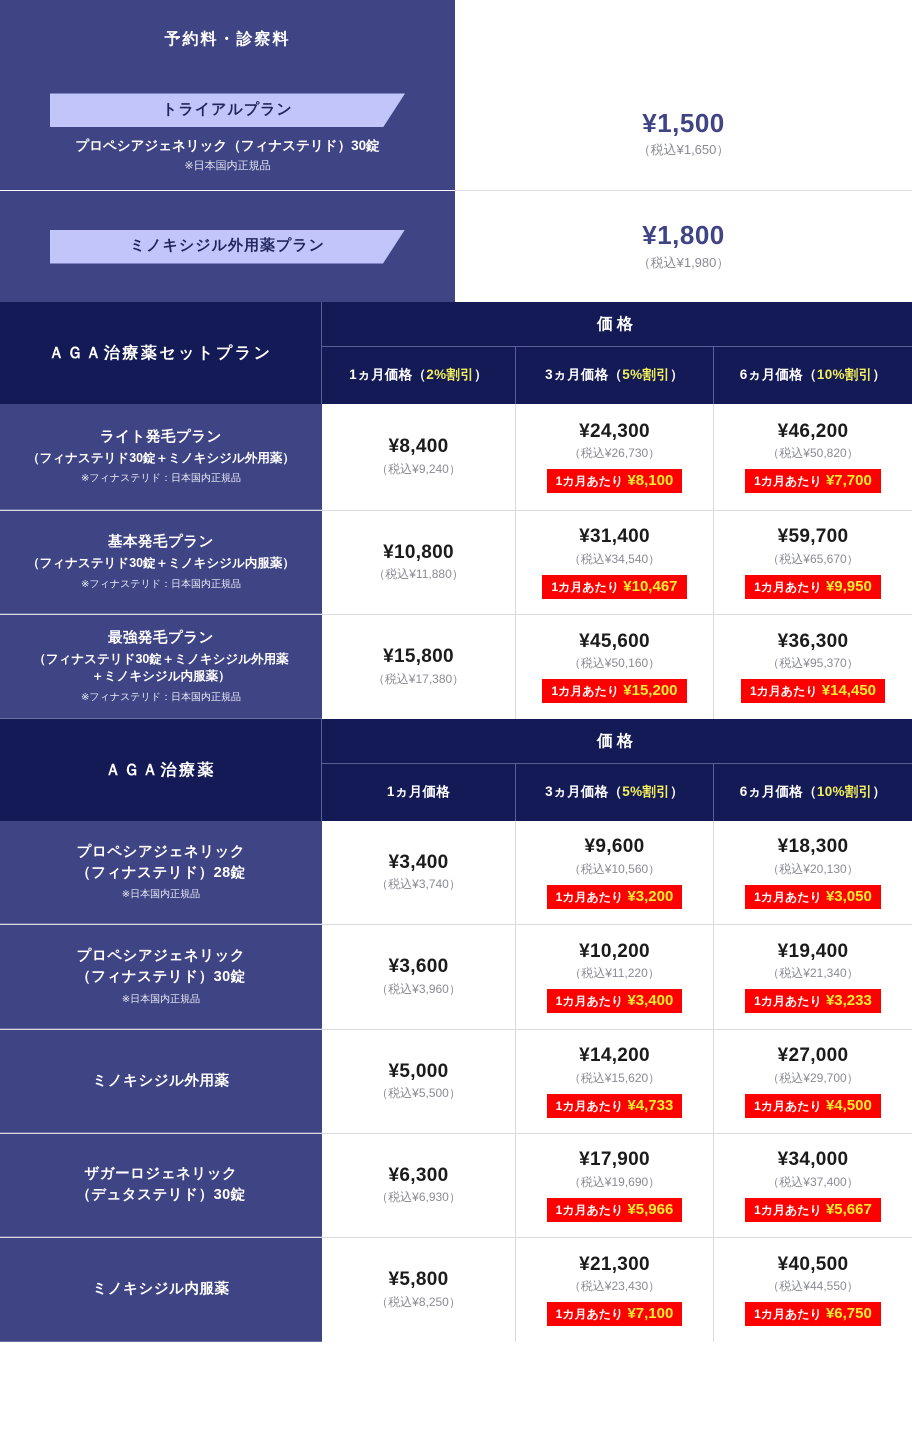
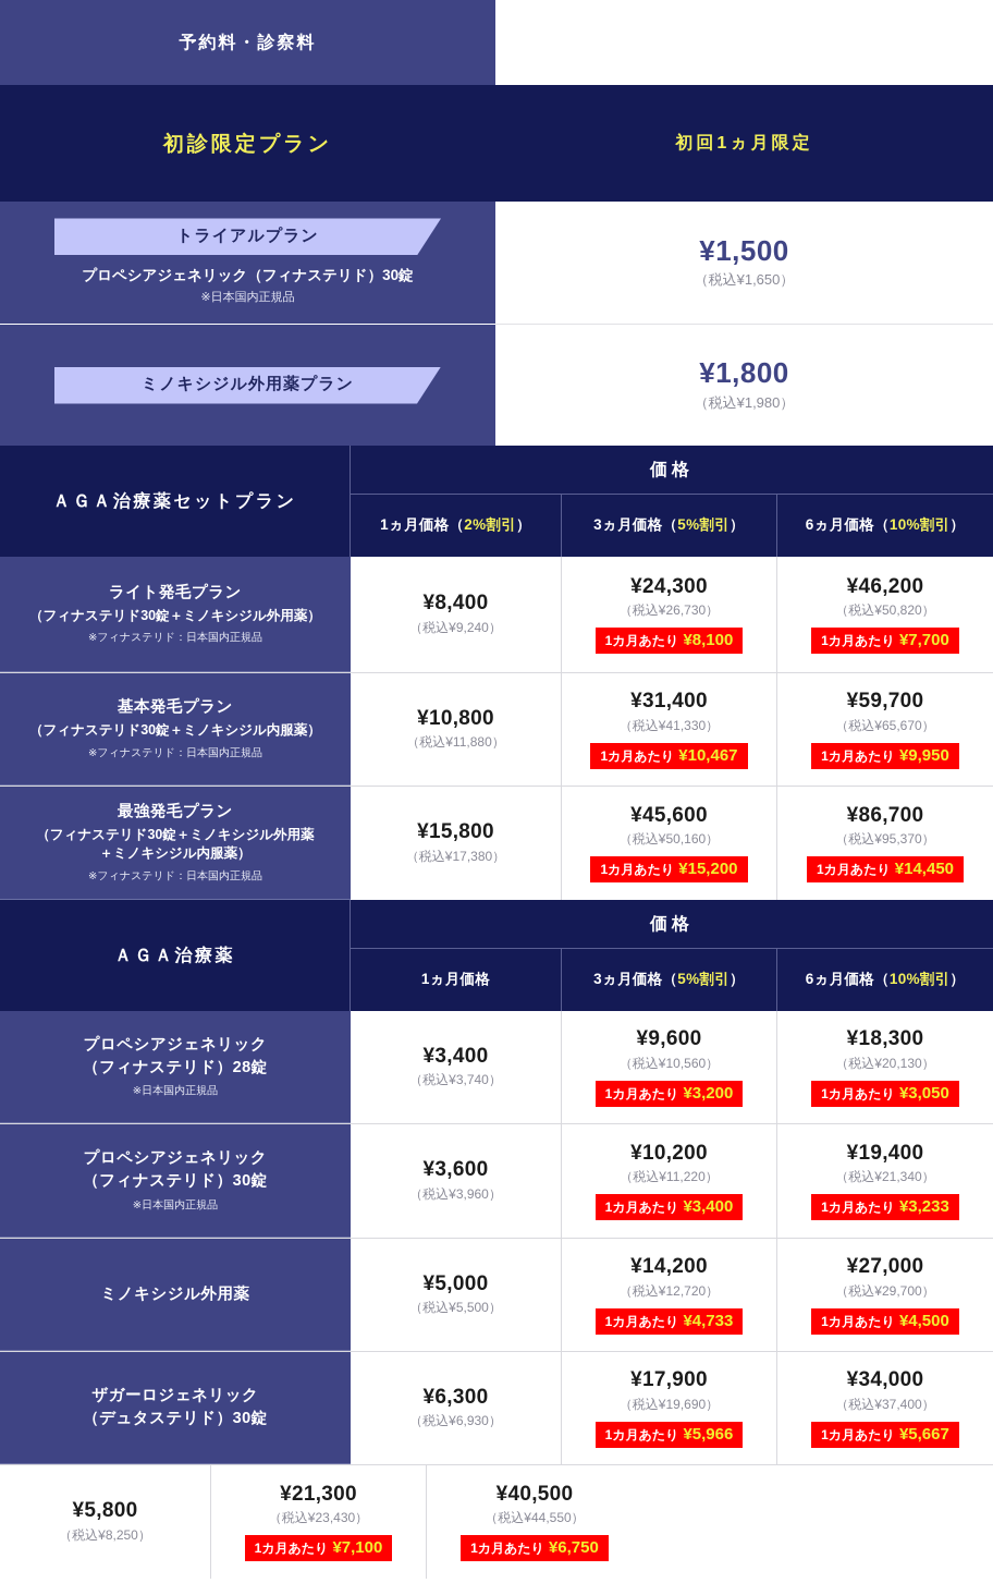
  予約料・診察料
+ 初診限定プラン
+ 初回1ヵ月限定
  トライアルプラン
  プロペシアジェネリック（フィナステリド）30錠
  ※日本国内正規品
  ¥1,500
  （税込¥1,650）
  ミノキシジル外用薬プラン
  ¥1,800
  （税込¥1,980）
  ＡＧＡ治療薬セットプラン
  価格
  1ヵ月価格（
  2%割引
  ）
  3ヵ月価格（
  5%割引
  ）
  6ヵ月価格（
  10%割引
  ）
  ライト発毛プラン
  （フィナステリド30錠＋ミノキシジル外用薬）
  ※フィナステリド：日本国内正規品
  ¥8,400
  （税込¥9,240）
  ¥24,300
  （税込¥26,730）
  1カ月あたり
  ¥8,100
  ¥46,200
  （税込¥50,820）
  1カ月あたり
  ¥7,700
  基本発毛プラン
  （フィナステリド30錠＋ミノキシジル内服薬）
  ※フィナステリド：日本国内正規品
  ¥10,800
  （税込¥11,880）
  ¥31,400
- （税込¥34,540）
+ （税込¥41,330）
  1カ月あたり
  ¥10,467
  ¥59,700
  （税込¥65,670）
  1カ月あたり
  ¥9,950
  最強発毛プラン
  （フィナステリド30錠＋ミノキシジル外用薬
  ＋ミノキシジル内服薬）
  ※フィナステリド：日本国内正規品
  ¥15,800
  （税込¥17,380）
  ¥45,600
  （税込¥50,160）
  1カ月あたり
  ¥15,200
- ¥36,300
+ ¥86,700
  （税込¥95,370）
  1カ月あたり
  ¥14,450
  ＡＧＡ治療薬
  価格
  1ヵ月価格
  3ヵ月価格（
  5%割引
  ）
  6ヵ月価格（
  10%割引
  ）
  プロペシアジェネリック
  （フィナステリド）28錠
  ※日本国内正規品
  ¥3,400
  （税込¥3,740）
  ¥9,600
  （税込¥10,560）
  1カ月あたり
  ¥3,200
  ¥18,300
  （税込¥20,130）
  1カ月あたり
  ¥3,050
  プロペシアジェネリック
  （フィナステリド）30錠
  ※日本国内正規品
  ¥3,600
  （税込¥3,960）
  ¥10,200
  （税込¥11,220）
  1カ月あたり
  ¥3,400
  ¥19,400
  （税込¥21,340）
  1カ月あたり
  ¥3,233
  ミノキシジル外用薬
  ¥5,000
  （税込¥5,500）
  ¥14,200
- （税込¥15,620）
+ （税込¥12,720）
  1カ月あたり
  ¥4,733
  ¥27,000
  （税込¥29,700）
  1カ月あたり
  ¥4,500
  ザガーロジェネリック
  （デュタステリド）30錠
  ¥6,300
  （税込¥6,930）
  ¥17,900
  （税込¥19,690）
  1カ月あたり
  ¥5,966
  ¥34,000
  （税込¥37,400）
  1カ月あたり
  ¥5,667
- ミノキシジル内服薬
  ¥5,800
  （税込¥8,250）
  ¥21,300
  （税込¥23,430）
  1カ月あたり
  ¥7,100
  ¥40,500
  （税込¥44,550）
  1カ月あたり
  ¥6,750
